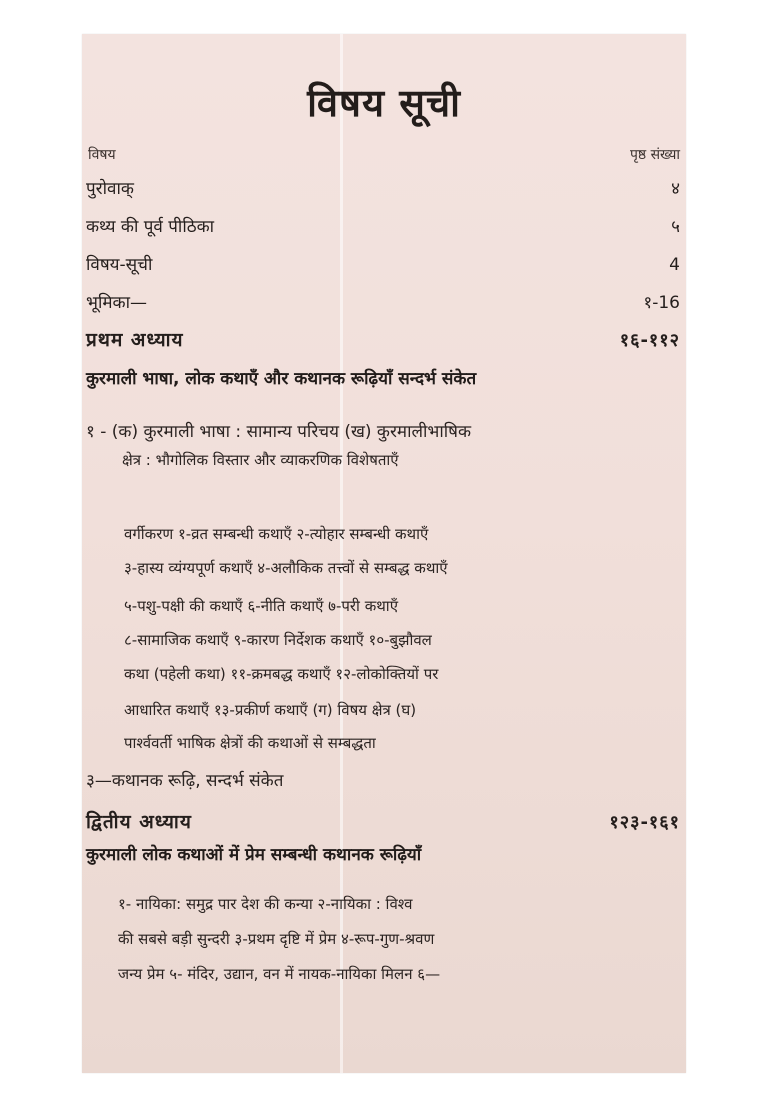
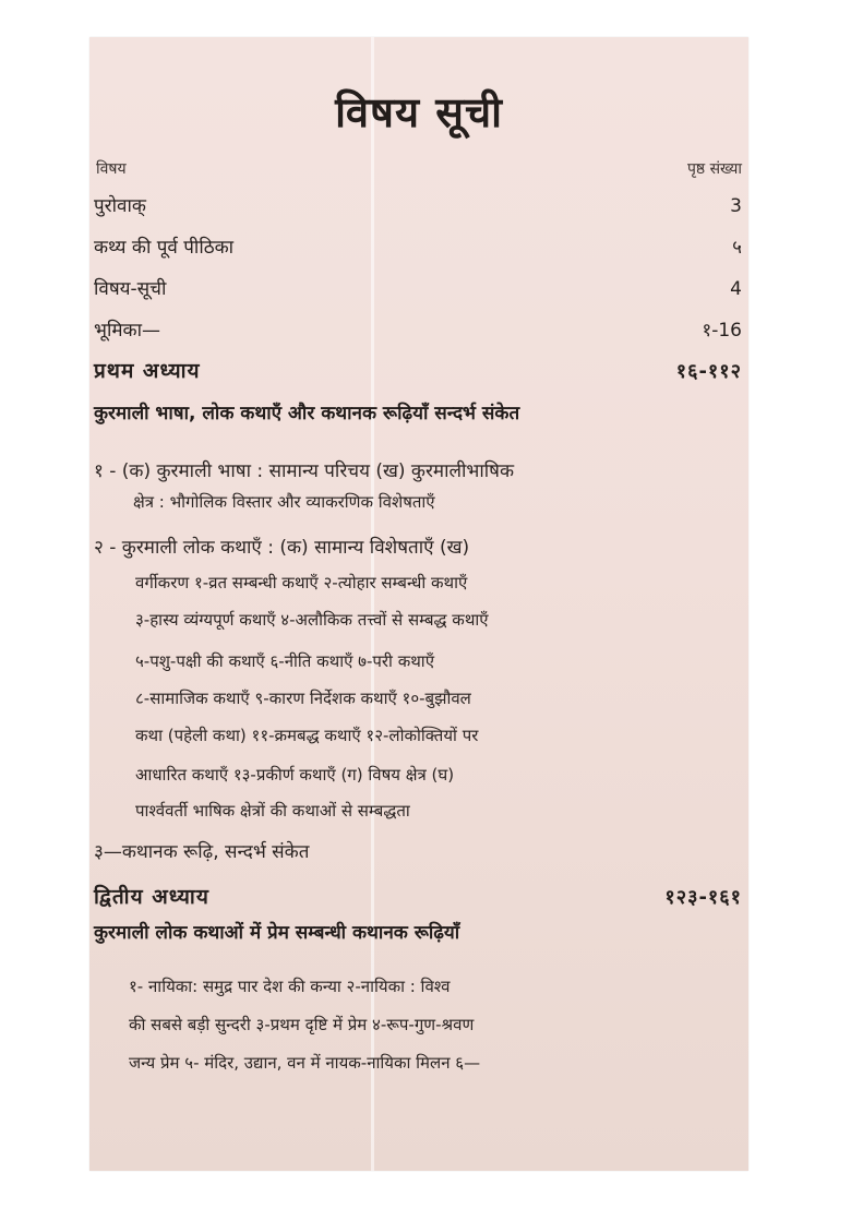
  विषय सूची
  विषय
  पृष्ठ संख्या
  पुरोवाक्
- ४
+ 3
  कथ्य की पूर्व पीठिका
  ५
  विषय-सूची
  4
  भूमिका—
  १-16
  प्रथम अध्याय
  १६-११२
  कुरमाली भाषा, लोक कथाएँ और कथानक रूढ़ियाँ सन्दर्भ संकेत
  १ - (क) कुरमाली भाषा : सामान्य परिचय (ख) कुरमालीभाषिक
  क्षेत्र : भौगोलिक विस्तार और व्याकरणिक विशेषताएँ
+ २ - कुरमाली लोक कथाएँ : (क) सामान्य विशेषताएँ (ख)
  वर्गीकरण १-व्रत सम्बन्धी कथाएँ २-त्योहार सम्बन्धी कथाएँ
  ३-हास्य व्यंग्यपूर्ण कथाएँ ४-अलौकिक तत्त्वों से सम्बद्ध कथाएँ
  ५-पशु-पक्षी की कथाएँ ६-नीति कथाएँ ७-परी कथाएँ
  ८-सामाजिक कथाएँ ९-कारण निर्देशक कथाएँ १०-बुझौवल
  कथा (पहेली कथा) ११-क्रमबद्ध कथाएँ १२-लोकोक्तियों पर
  आधारित कथाएँ १३-प्रकीर्ण कथाएँ (ग) विषय क्षेत्र (घ)
  पार्श्ववर्ती भाषिक क्षेत्रों की कथाओं से सम्बद्धता
  ३—कथानक रूढ़ि, सन्दर्भ संकेत
  द्वितीय अध्याय
  १२३-१६१
  कुरमाली लोक कथाओं में प्रेम सम्बन्धी कथानक रूढ़ियाँ
  १- नायिका: समुद्र पार देश की कन्या २-नायिका : विश्व
  की सबसे बड़ी सुन्दरी ३-प्रथम दृष्टि में प्रेम ४-रूप-गुण-श्रवण
  जन्य प्रेम ५- मंदिर, उद्यान, वन में नायक-नायिका मिलन ६—
